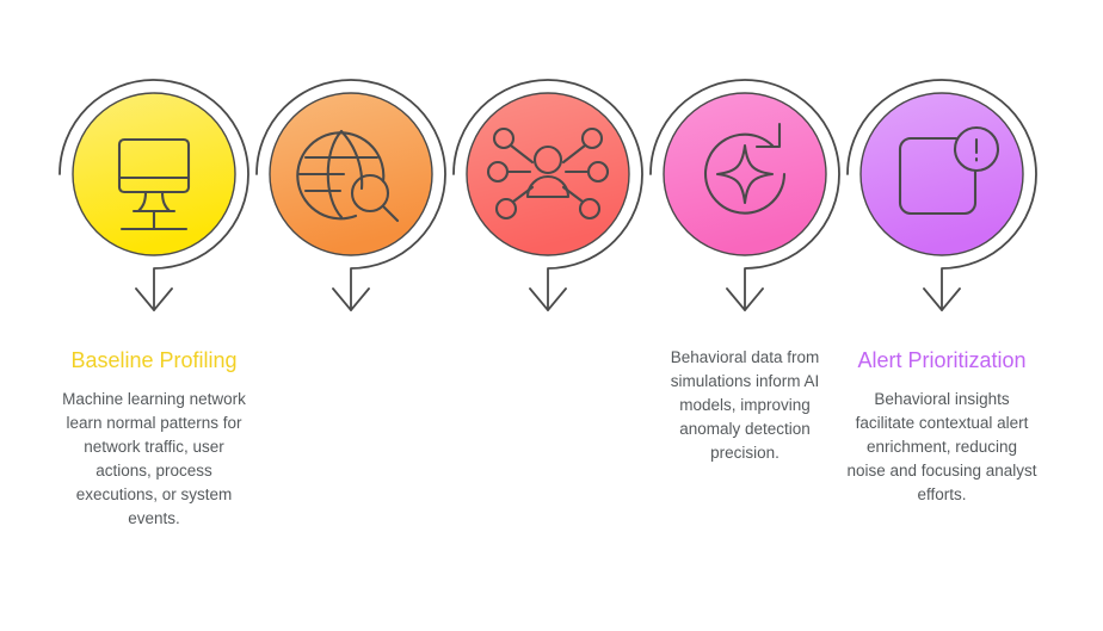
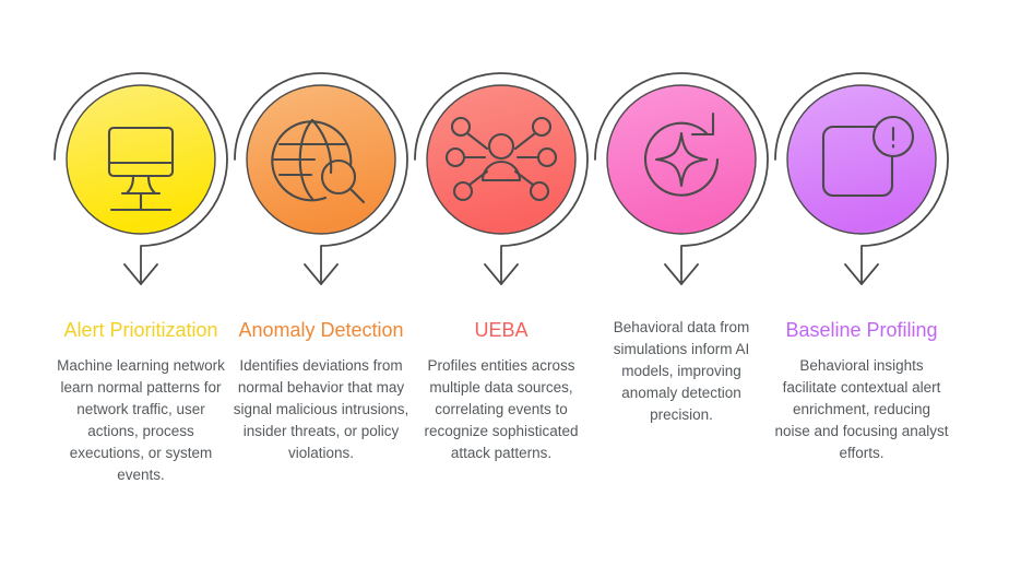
- Baseline Profiling
+ Alert Prioritization
  Machine learning network learn normal patterns for network traffic, user actions, process executions, or system events.
+ Anomaly Detection
+ Identifies deviations from normal behavior that may signal malicious intrusions, insider threats, or policy violations.
+ UEBA
+ Profiles entities across multiple data sources, correlating events to recognize sophisticated attack patterns.
  Behavioral data from simulations inform AI models, improving anomaly detection precision.
- Alert Prioritization
+ Baseline Profiling
  Behavioral insights facilitate contextual alert enrichment, reducing noise and focusing analyst efforts.
